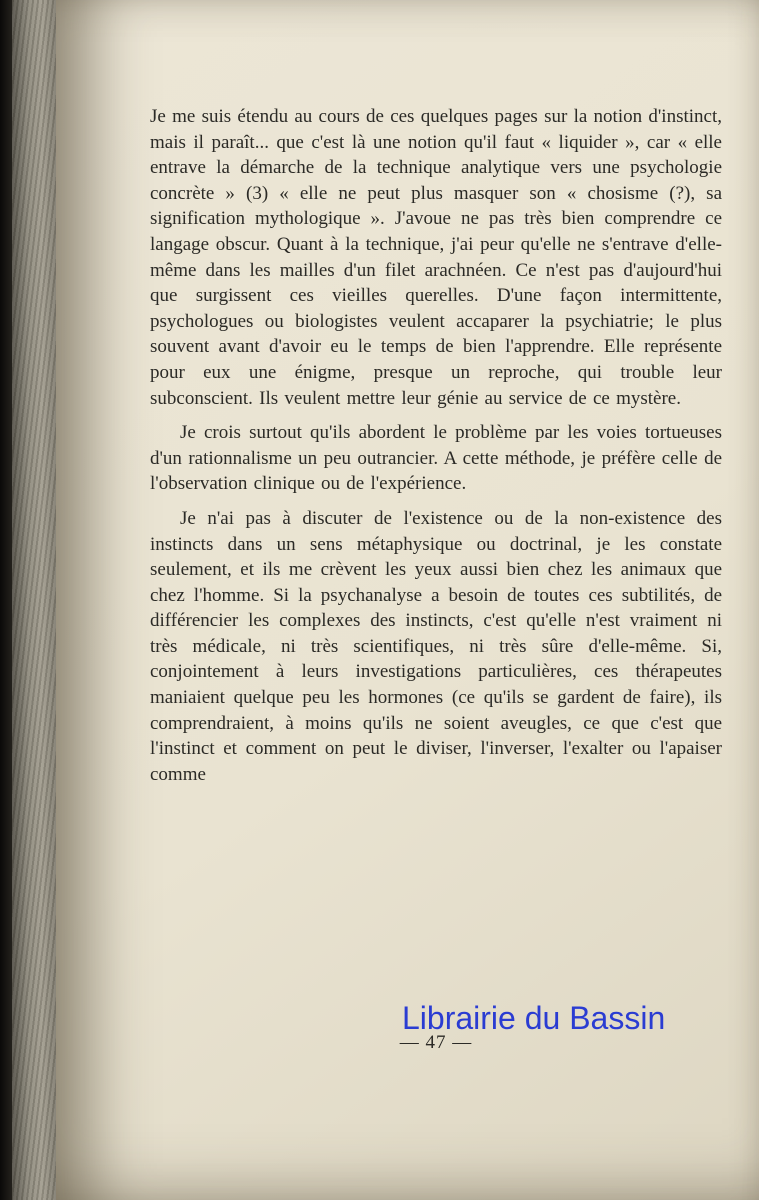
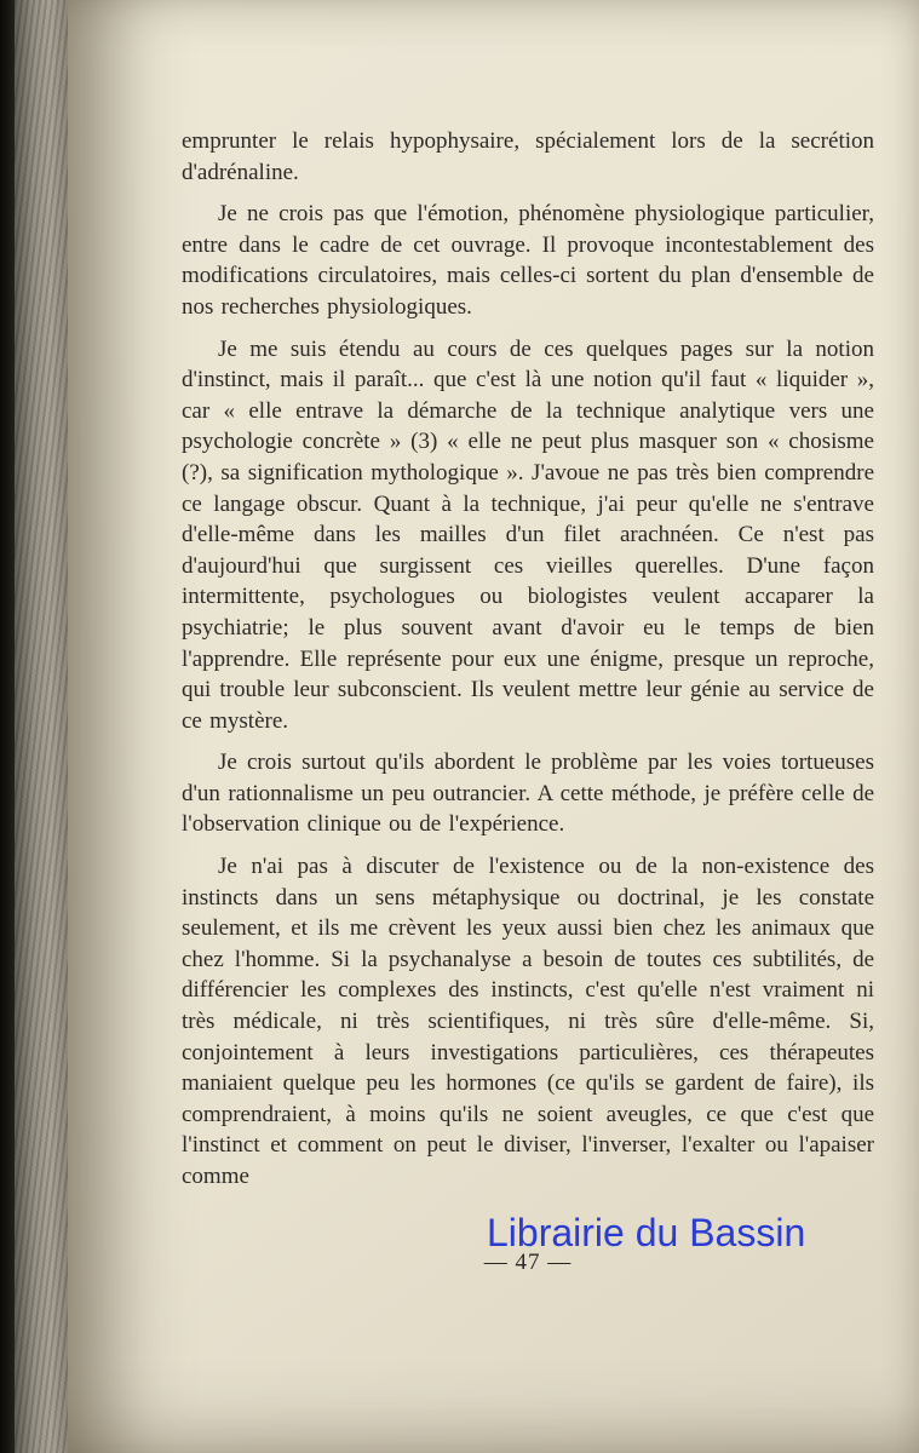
+ emprunter le relais hypophysaire, spécialement lors de la secrétion d'adrénaline.
+ Je ne crois pas que l'émotion, phénomène physiologique particulier, entre dans le cadre de cet ouvrage. Il provoque incontestablement des modifications circulatoires, mais celles-ci sortent du plan d'ensemble de nos recherches physiologiques.
  Je me suis étendu au cours de ces quelques pages sur la notion d'instinct, mais il paraît... que c'est là une notion qu'il faut « liquider », car « elle entrave la démarche de la technique analytique vers une psychologie concrète » (3) « elle ne peut plus masquer son « chosisme (?), sa signification mythologique ». J'avoue ne pas très bien comprendre ce langage obscur. Quant à la technique, j'ai peur qu'elle ne s'entrave d'elle-même dans les mailles d'un filet arachnéen. Ce n'est pas d'aujourd'hui que surgissent ces vieilles querelles. D'une façon intermittente, psychologues ou biologistes veulent accaparer la psychiatrie; le plus souvent avant d'avoir eu le temps de bien l'apprendre. Elle représente pour eux une énigme, presque un reproche, qui trouble leur subconscient. Ils veulent mettre leur génie au service de ce mystère.
  Je crois surtout qu'ils abordent le problème par les voies tortueuses d'un rationnalisme un peu outrancier. A cette méthode, je préfère celle de l'observation clinique ou de l'expérience.
  Je n'ai pas à discuter de l'existence ou de la non-existence des instincts dans un sens métaphysique ou doctrinal, je les constate seulement, et ils me crèvent les yeux aussi bien chez les animaux que chez l'homme. Si la psychanalyse a besoin de toutes ces subtilités, de différencier les complexes des instincts, c'est qu'elle n'est vraiment ni très médicale, ni très scientifiques, ni très sûre d'elle-même. Si, conjointement à leurs investigations particulières, ces thérapeutes maniaient quelque peu les hormones (ce qu'ils se gardent de faire), ils comprendraient, à moins qu'ils ne soient aveugles, ce que c'est que l'instinct et comment on peut le diviser, l'inverser, l'exalter ou l'apaiser comme
  — 47 —
  Librairie du Bassin
